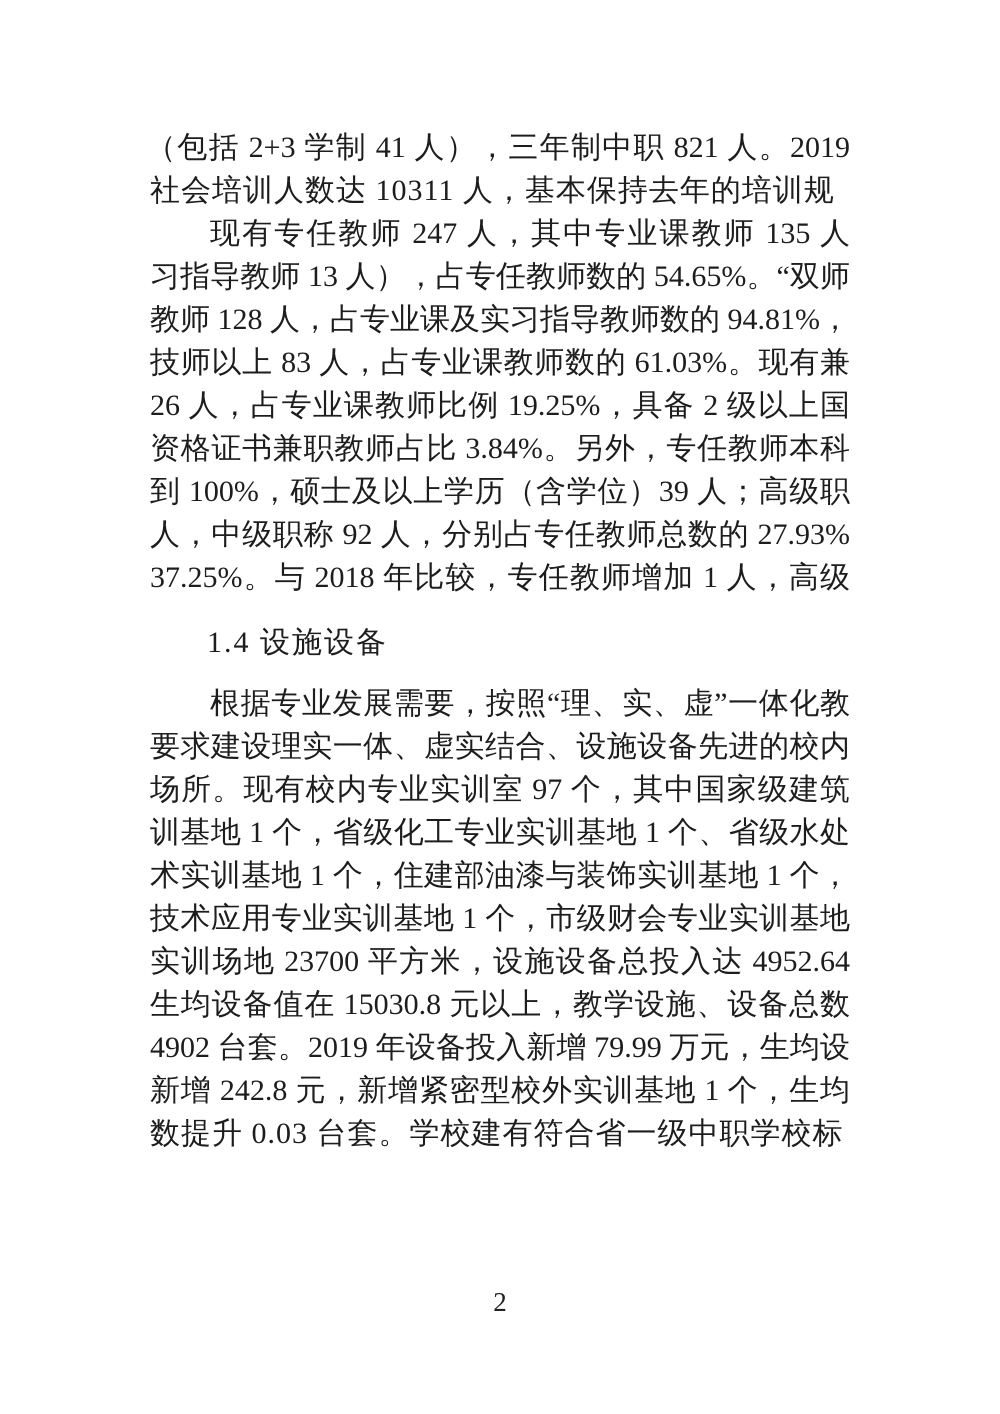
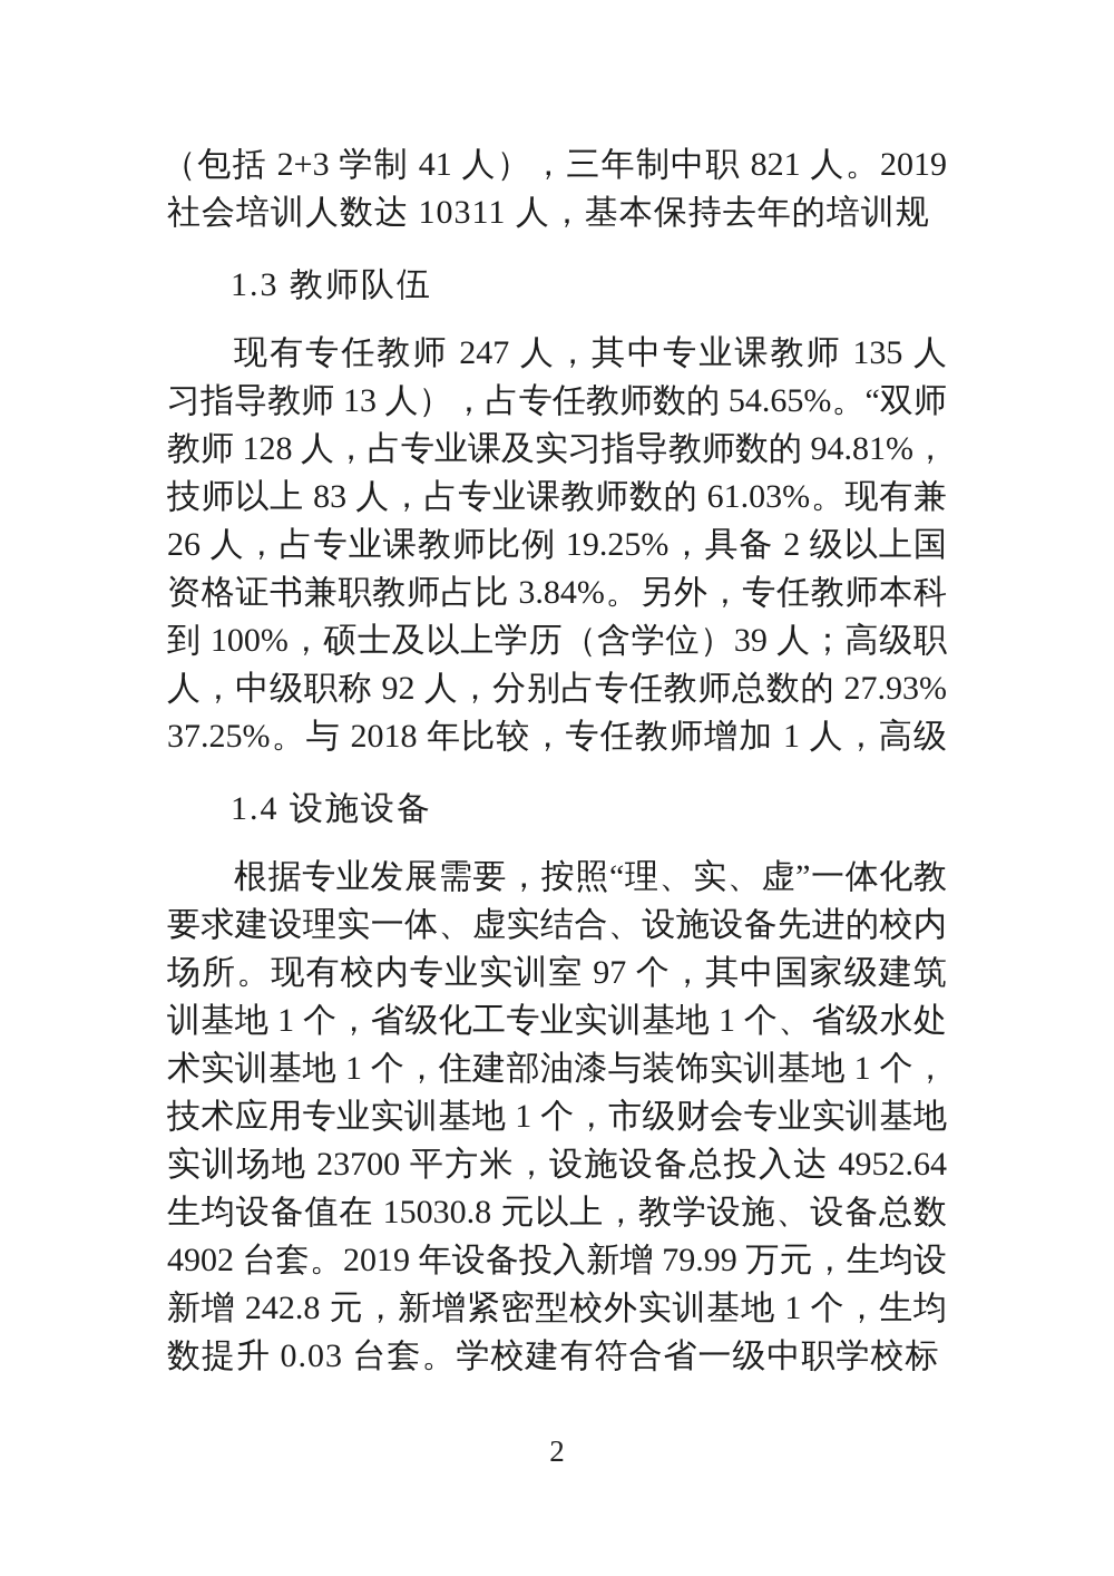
  （包括 2+3 学制 41 人），三年制中职 821 人。2019
  社会培训人数达 10311 人，基本保持去年的培训规
+ 1.3 教师队伍
  现有专任教师 247 人，其中专业课教师 135 人
  习指导教师 13 人），占专任教师数的 54.65%。“双师
  教师 128 人，占专业课及实习指导教师数的 94.81%，
  技师以上 83 人，占专业课教师数的 61.03%。现有兼
  26 人，占专业课教师比例 19.25%，具备 2 级以上国
  资格证书兼职教师占比 3.84%。另外，专任教师本科
  到 100%，硕士及以上学历（含学位）39 人；高级职
  人，中级职称 92 人，分别占专任教师总数的 27.93%
  37.25%。与 2018 年比较，专任教师增加 1 人，高级
  1.4 设施设备
  根据专业发展需要，按照“理、实、虚”一体化教
  要求建设理实一体、虚实结合、设施设备先进的校内
  场所。现有校内专业实训室 97 个，其中国家级建筑
  训基地 1 个，省级化工专业实训基地 1 个、省级水处
  术实训基地 1 个，住建部油漆与装饰实训基地 1 个，
  技术应用专业实训基地 1 个，市级财会专业实训基地
  实训场地 23700 平方米，设施设备总投入达 4952.64
  生均设备值在 15030.8 元以上，教学设施、设备总数
  4902 台套。2019 年设备投入新增 79.99 万元，生均设
  新增 242.8 元，新增紧密型校外实训基地 1 个，生均
  数提升 0.03 台套。学校建有符合省一级中职学校标
  2
